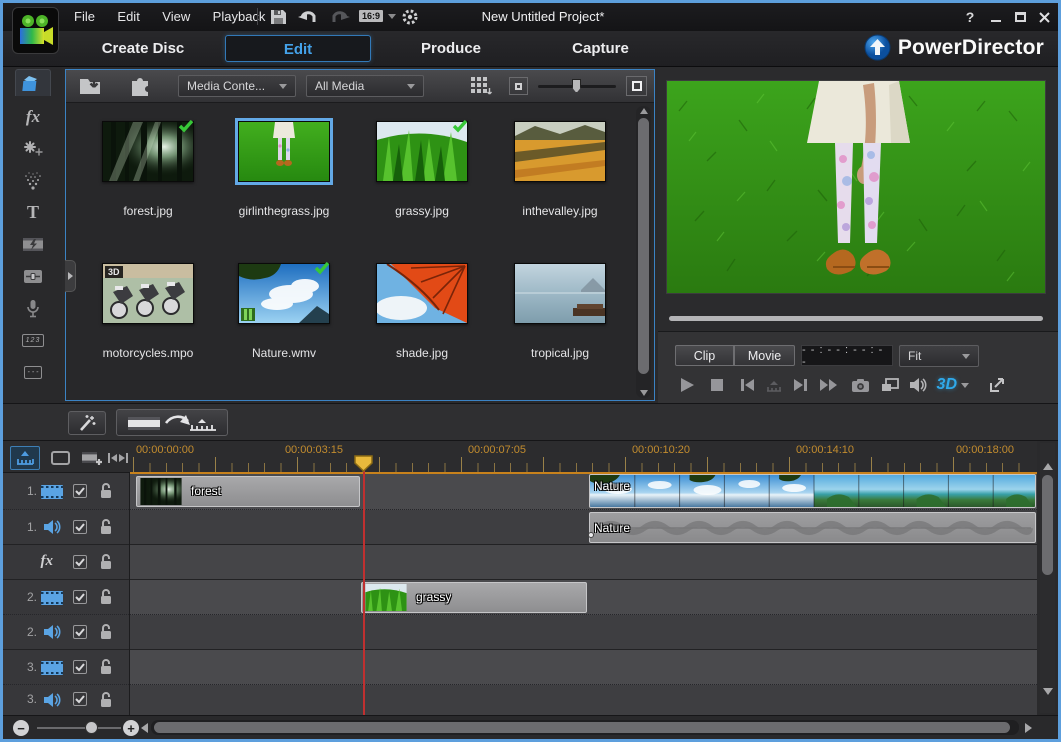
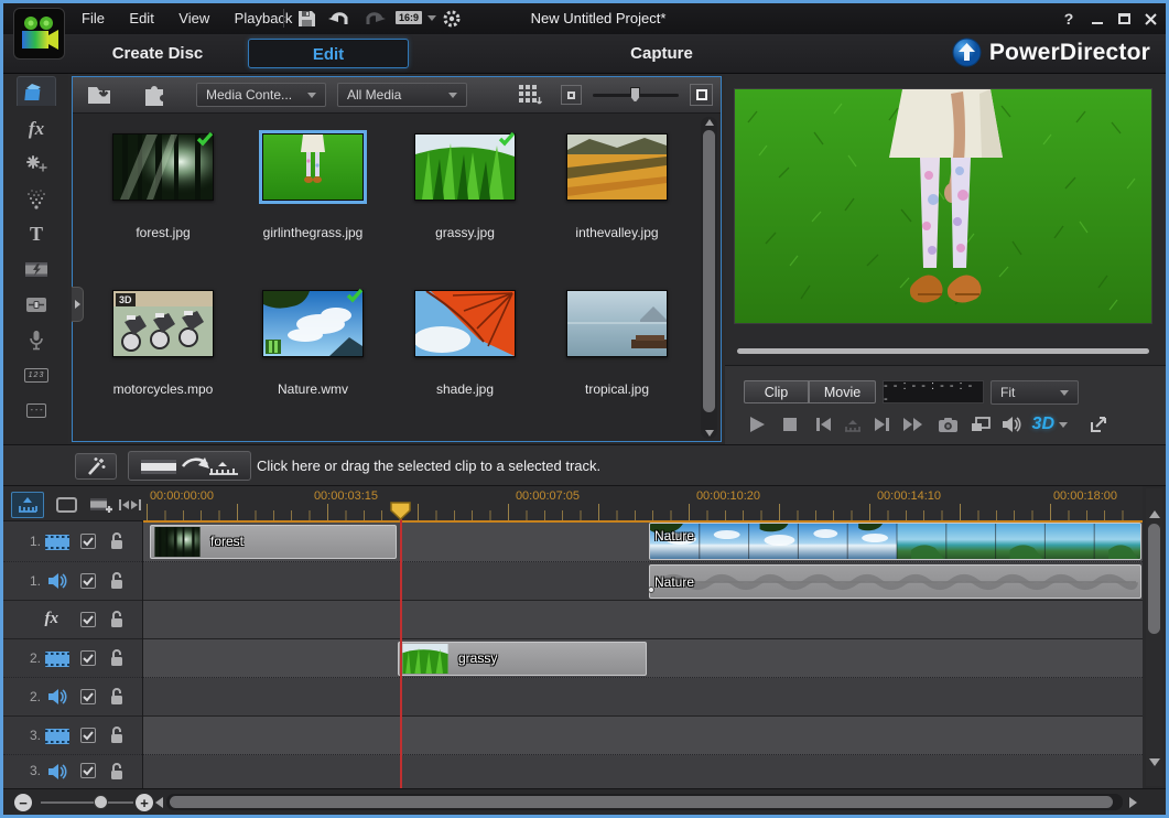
  File Edit View Playback
  16:9
  New Untitled Project*
  ?
  Create Disc
  Edit
- Produce
  Capture
  PowerDirector
  fx
  T
  Media Conte...
  All Media
  forest.jpg
  girlinthegrass.jpg
  grassy.jpg
  inthevalley.jpg
  3D
  motorcycles.mpo
  Nature.wmv
  shade.jpg
  tropical.jpg
  Clip
  Movie
  - - : - - : - - : - -
  Fit
  3D
+ Click here or drag the selected clip to a selected track.
  00:00:00:00
  00:00:03:15
  00:00:07:05
  00:00:10:20
  00:00:14:10
  00:00:18:00
  1.
  1.
  fx
  2.
  2.
  3.
  3.
  forest
  Nature
  Nature
  grassy
  −
  +
